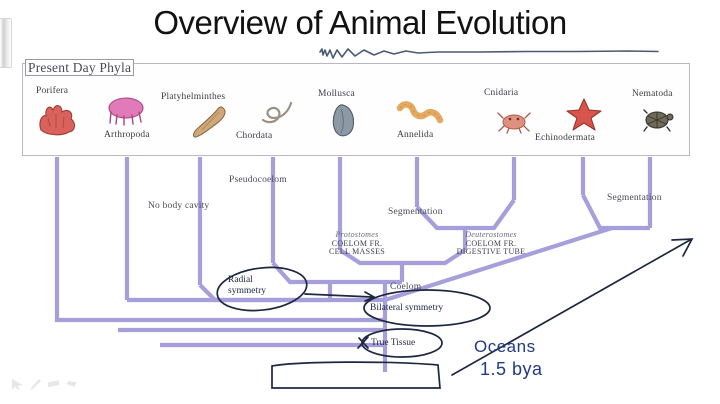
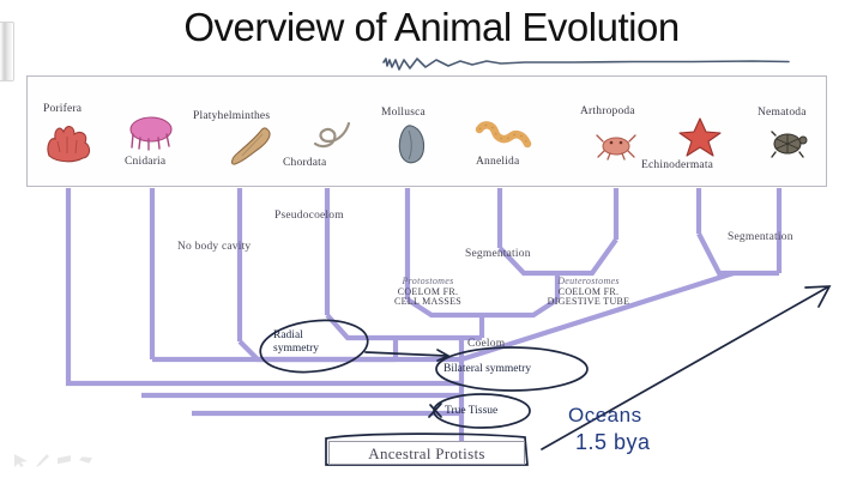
  Overview of Animal Evolution
- Present Day Phyla
  Porifera
- Arthropoda
+ Cnidaria
  Platyhelminthes
  Chordata
  Mollusca
  Annelida
- Cnidaria
+ Arthropoda
  Echinodermata
  Nematoda
  No body cavity
  Pseudocoelom
  Segmentation
  Segmentation
  Coelom
  Protostomes
  COELOM FR.
  CELL MASSES
  Deuterostomes
  COELOM FR.
  DIGESTIVE TUBE
  Radial
  symmetry
  Bilateral symmetry
  True Tissue
  Oceans
  1.5 bya
+ Ancestral Protists
